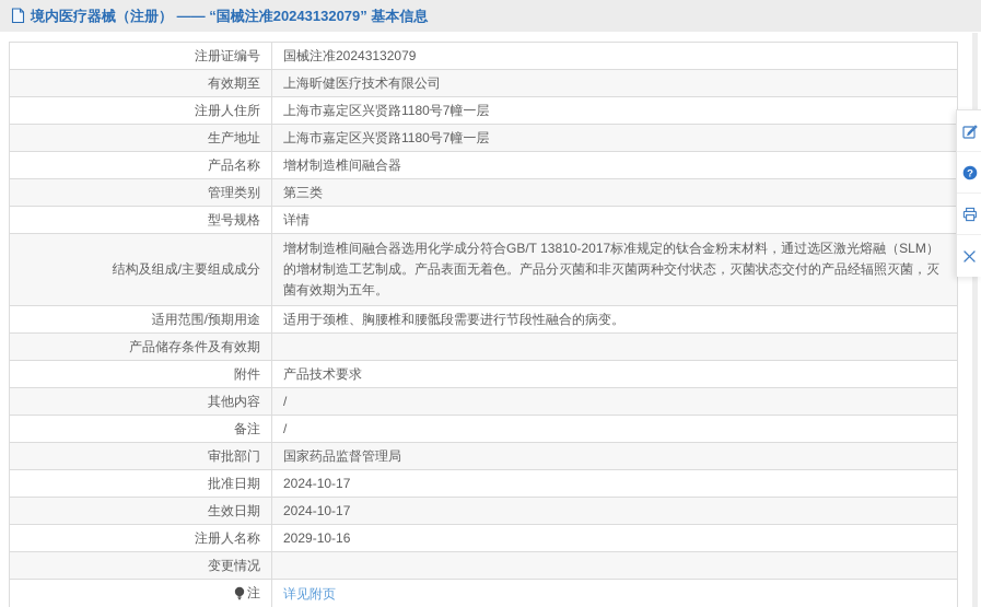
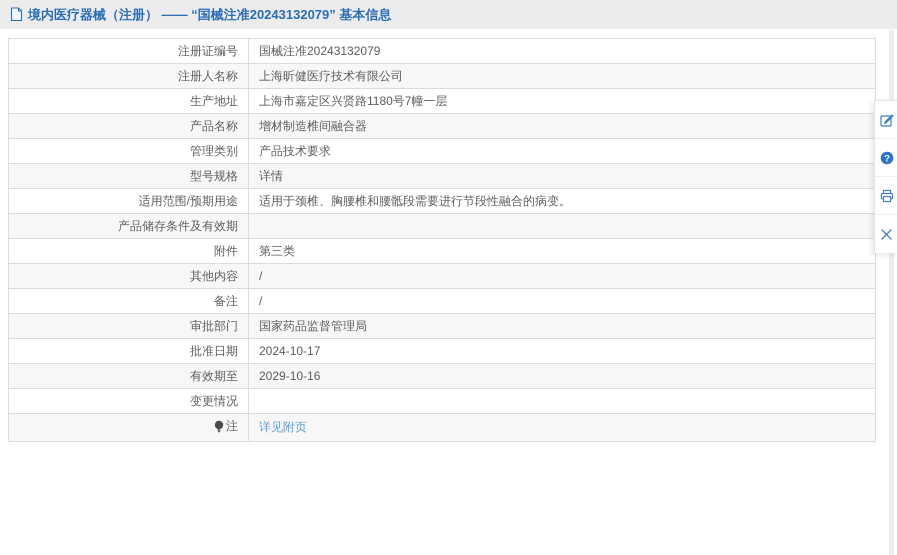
  境内医疗器械（注册） —— “国械注准20243132079” 基本信息
  注册证编号	国械注准20243132079
- 有效期至	上海昕健医疗技术有限公司
+ 注册人名称	上海昕健医疗技术有限公司
- 注册人住所	上海市嘉定区兴贤路1180号7幢一层
  生产地址	上海市嘉定区兴贤路1180号7幢一层
  产品名称	增材制造椎间融合器
- 管理类别	第三类
+ 管理类别	产品技术要求
  型号规格	详情
- 结构及组成/主要组成成分	增材制造椎间融合器选用化学成分符合GB/T 13810-2017标准规定的钛合金粉末材料，通过选区激光熔融（SLM）的增材制造工艺制成。产品表面无着色。产品分灭菌和非灭菌两种交付状态，灭菌状态交付的产品经辐照灭菌，灭菌有效期为五年。
  适用范围/预期用途	适用于颈椎、胸腰椎和腰骶段需要进行节段性融合的病变。
  产品储存条件及有效期
- 附件	产品技术要求
+ 附件	第三类
  其他内容	/
  备注	/
  审批部门	国家药品监督管理局
  批准日期	2024-10-17
- 生效日期	2024-10-17
- 注册人名称	2029-10-16
+ 有效期至	2029-10-16
  变更情况
  注	详见附页
  ?
